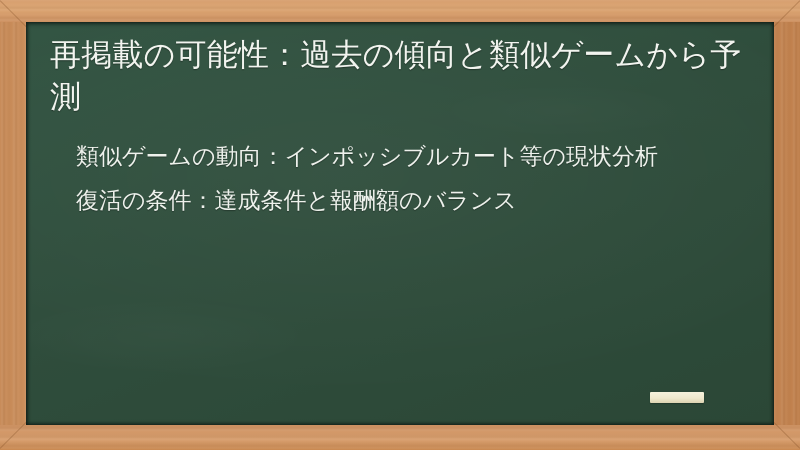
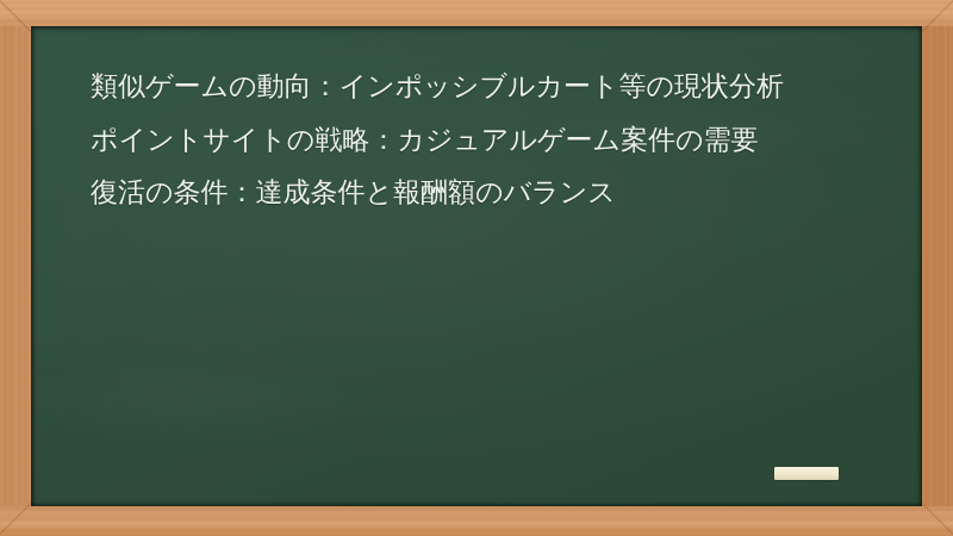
- 再掲載の可能性：過去の傾向と類似ゲームから予測
  類似ゲームの動向：インポッシブルカート等の現状分析
+ ポイントサイトの戦略：カジュアルゲーム案件の需要
  復活の条件：達成条件と報酬額のバランス
